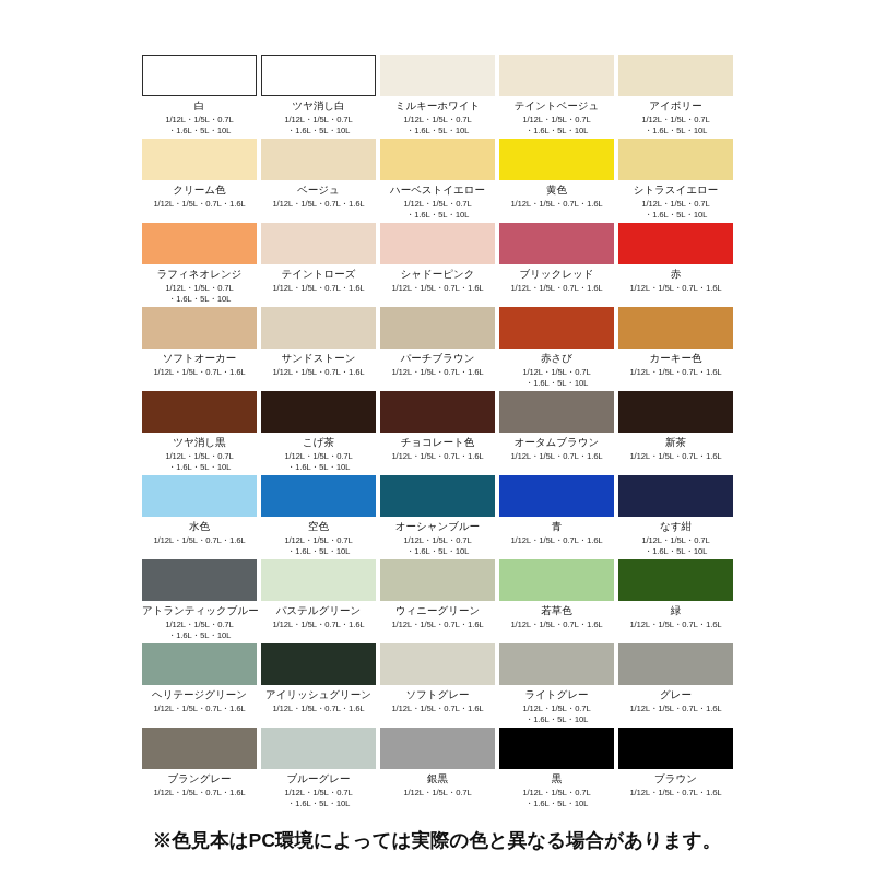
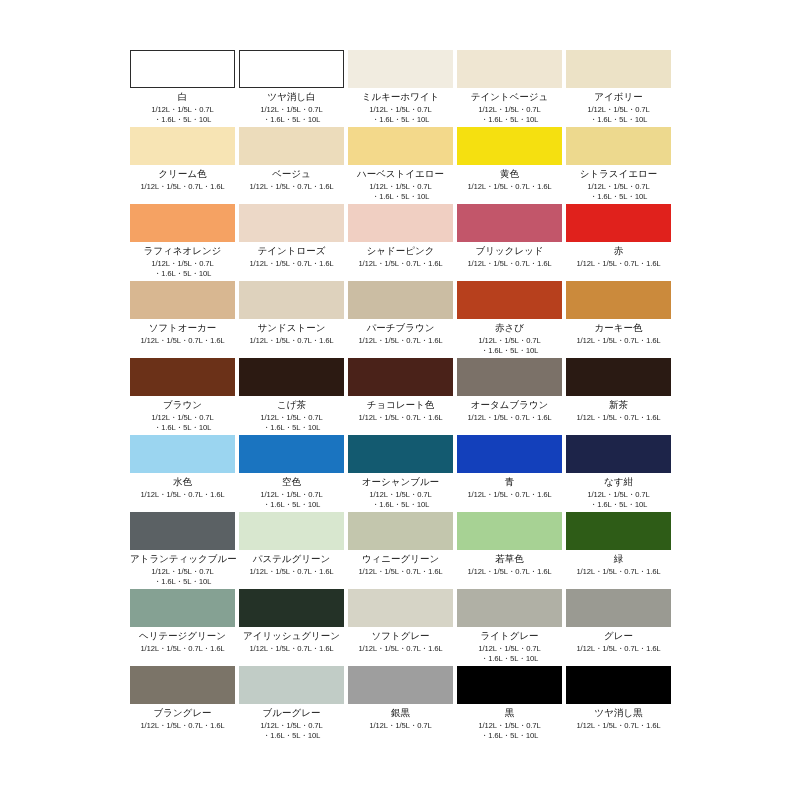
  白
  1/12L・1/5L・0.7L
  ・1.6L・5L・10L
  ツヤ消し白
  1/12L・1/5L・0.7L
  ・1.6L・5L・10L
  ミルキーホワイト
  1/12L・1/5L・0.7L
  ・1.6L・5L・10L
  テイントベージュ
  1/12L・1/5L・0.7L
  ・1.6L・5L・10L
  アイボリー
  1/12L・1/5L・0.7L
  ・1.6L・5L・10L
  クリーム色
  1/12L・1/5L・0.7L・1.6L
  ベージュ
  1/12L・1/5L・0.7L・1.6L
  ハーベストイエロー
  1/12L・1/5L・0.7L
  ・1.6L・5L・10L
  黄色
  1/12L・1/5L・0.7L・1.6L
  シトラスイエロー
  1/12L・1/5L・0.7L
  ・1.6L・5L・10L
  ラフィネオレンジ
  1/12L・1/5L・0.7L
  ・1.6L・5L・10L
  テイントローズ
  1/12L・1/5L・0.7L・1.6L
  シャドーピンク
  1/12L・1/5L・0.7L・1.6L
  ブリックレッド
  1/12L・1/5L・0.7L・1.6L
  赤
  1/12L・1/5L・0.7L・1.6L
  ソフトオーカー
  1/12L・1/5L・0.7L・1.6L
  サンドストーン
  1/12L・1/5L・0.7L・1.6L
  パーチブラウン
  1/12L・1/5L・0.7L・1.6L
  赤さび
  1/12L・1/5L・0.7L
  ・1.6L・5L・10L
  カーキー色
  1/12L・1/5L・0.7L・1.6L
- ツヤ消し黒
+ ブラウン
  1/12L・1/5L・0.7L
  ・1.6L・5L・10L
  こげ茶
  1/12L・1/5L・0.7L
  ・1.6L・5L・10L
  チョコレート色
  1/12L・1/5L・0.7L・1.6L
  オータムブラウン
  1/12L・1/5L・0.7L・1.6L
  新茶
  1/12L・1/5L・0.7L・1.6L
  水色
  1/12L・1/5L・0.7L・1.6L
  空色
  1/12L・1/5L・0.7L
  ・1.6L・5L・10L
  オーシャンブルー
  1/12L・1/5L・0.7L
  ・1.6L・5L・10L
  青
  1/12L・1/5L・0.7L・1.6L
  なす紺
  1/12L・1/5L・0.7L
  ・1.6L・5L・10L
  アトランティックブルー
  1/12L・1/5L・0.7L
  ・1.6L・5L・10L
  パステルグリーン
  1/12L・1/5L・0.7L・1.6L
  ウィニーグリーン
  1/12L・1/5L・0.7L・1.6L
  若草色
  1/12L・1/5L・0.7L・1.6L
  緑
  1/12L・1/5L・0.7L・1.6L
  ヘリテージグリーン
  1/12L・1/5L・0.7L・1.6L
  アイリッシュグリーン
  1/12L・1/5L・0.7L・1.6L
  ソフトグレー
  1/12L・1/5L・0.7L・1.6L
  ライトグレー
  1/12L・1/5L・0.7L
  ・1.6L・5L・10L
  グレー
  1/12L・1/5L・0.7L・1.6L
  ブラングレー
  1/12L・1/5L・0.7L・1.6L
  ブルーグレー
  1/12L・1/5L・0.7L
  ・1.6L・5L・10L
  銀黒
  1/12L・1/5L・0.7L
  黒
  1/12L・1/5L・0.7L
  ・1.6L・5L・10L
- ブラウン
+ ツヤ消し黒
  1/12L・1/5L・0.7L・1.6L
- ※色見本はPC環境によっては実際の色と異なる場合があります。
